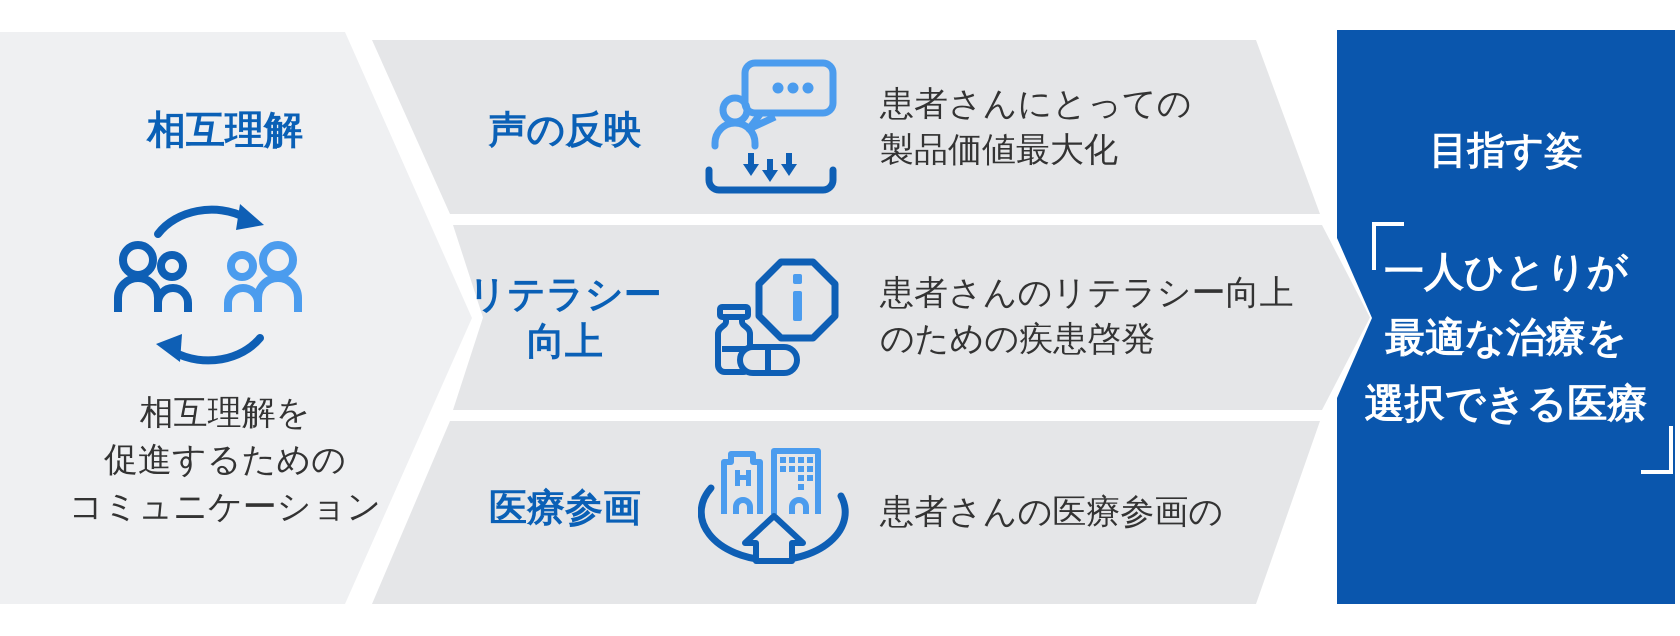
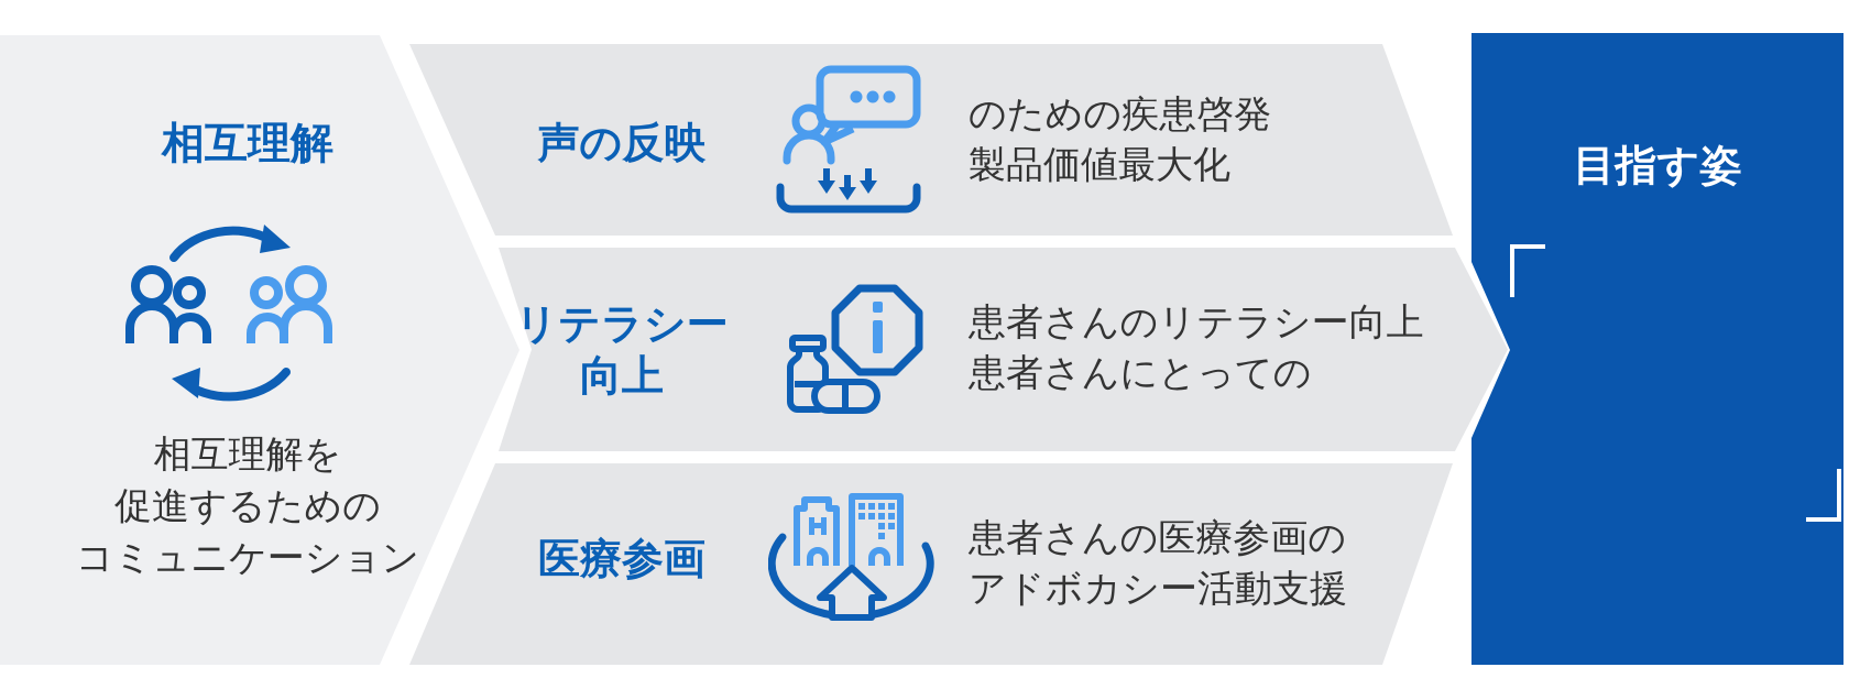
  相互理解
  相互理解を
  促進するための
  コミュニケーション
  声の反映
- 患者さんにとっての
+ のための疾患啓発
  製品価値最大化
  リテラシー
  向上
  患者さんのリテラシー向上
- のための疾患啓発
+ 患者さんにとっての
  医療参画
  患者さんの医療参画の
+ アドボカシー活動支援
  目指す姿
- 一人ひとりが
- 最適な治療を
- 選択できる医療
